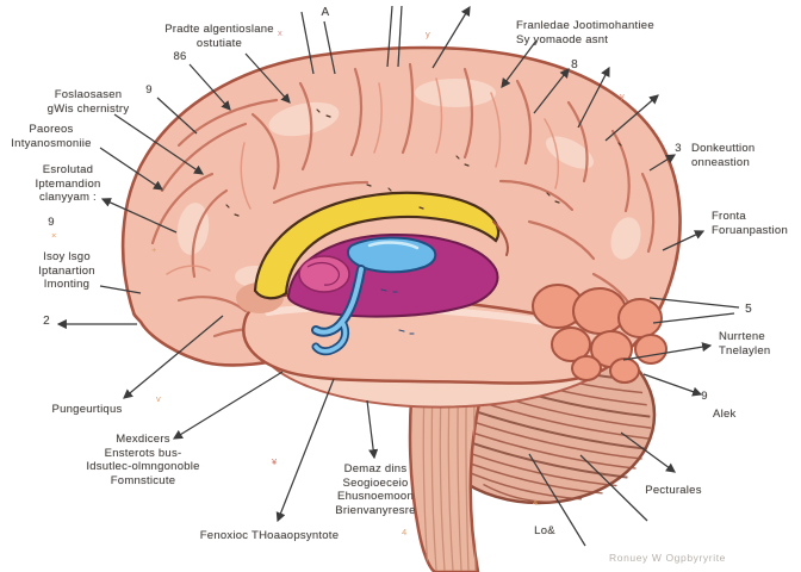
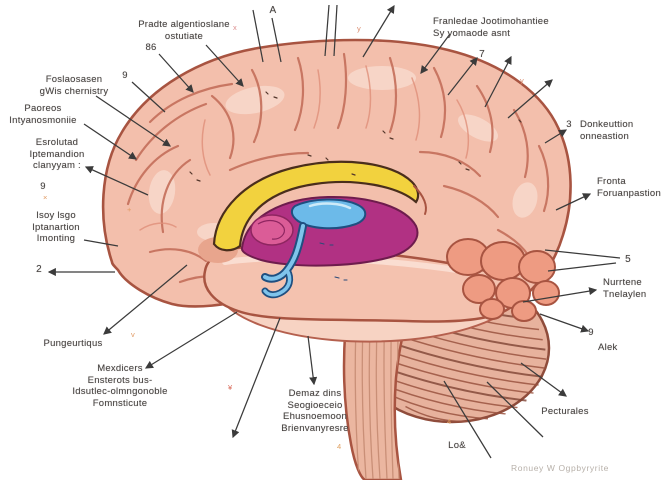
  x
  y
  y
  +
  ×
  v
  ¥
  4
  4
  Ronuey W Ogpbyryrite
  A
  86
  Pradte algentioslane
  ostutiate
  Franledae Jootimohantiee
  Sy yomaode asnt
- 8
+ 7
  Foslaosasen
  gWis chernistry
  9
  Paoreos
  Intyanosmoniie
  Esrolutad
  Iptemandion
  clanyyam :
  9
  Isoy lsgo
  Iptanartion
  Imonting
  2
  3
  Donkeuttion
  onneastion
  Fronta
  Foruanpastion
  5
  Nurrtene
  Tnelaylen
  9
  Alek
  Pecturales
  Lo&
  Pungeurtiqus
  Mexdicers
  Ensterots bus-
  Idsutlec-olmngonoble
  Fomnsticute
- Fenoxioc THoaaopsyntote
  Demaz dins
  Seogioeceio
  Ehusnoemoon
  Brienvanyresre
